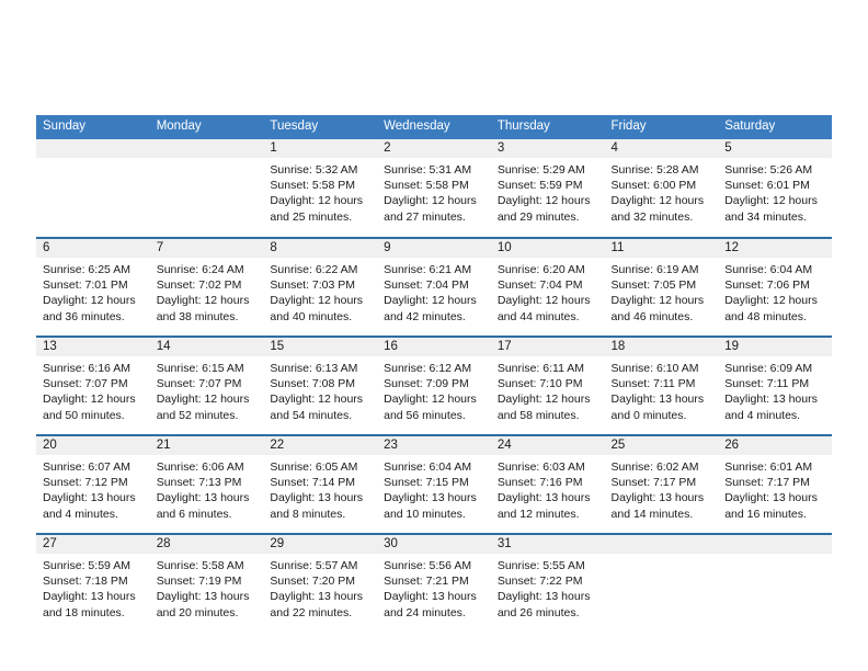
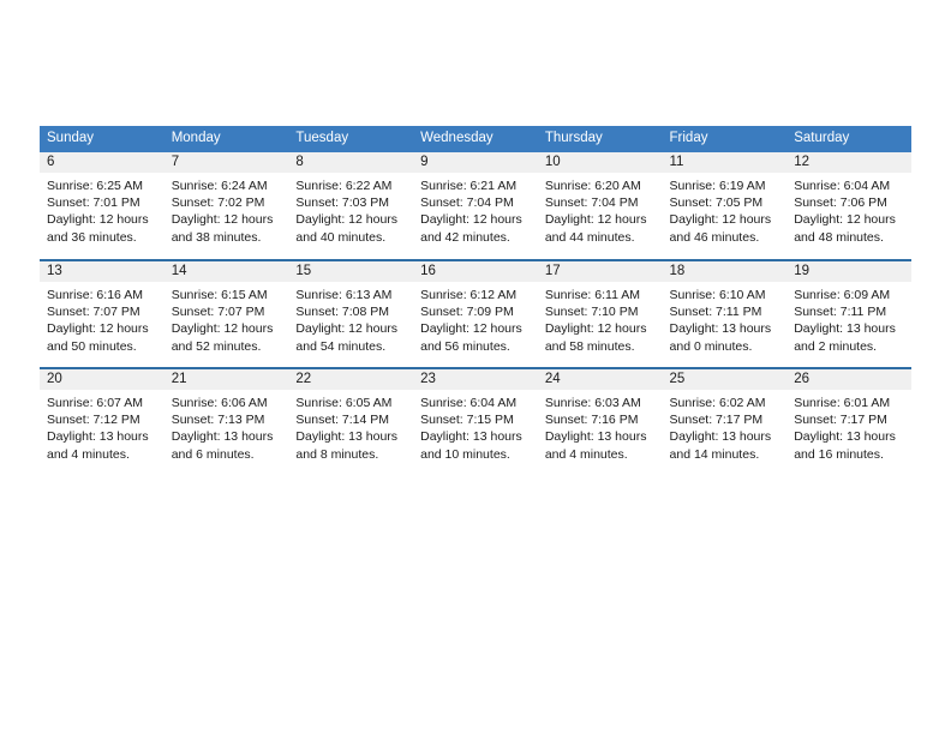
  Sunday	Monday	Tuesday	Wednesday	Thursday	Friday	Saturday
- 		1Sunrise: 5:32 AMSunset: 5:58 PMDaylight: 12 hoursand 25 minutes.	2Sunrise: 5:31 AMSunset: 5:58 PMDaylight: 12 hoursand 27 minutes.	3Sunrise: 5:29 AMSunset: 5:59 PMDaylight: 12 hoursand 29 minutes.	4Sunrise: 5:28 AMSunset: 6:00 PMDaylight: 12 hoursand 32 minutes.	5Sunrise: 5:26 AMSunset: 6:01 PMDaylight: 12 hoursand 34 minutes.
  6Sunrise: 6:25 AMSunset: 7:01 PMDaylight: 12 hoursand 36 minutes.	7Sunrise: 6:24 AMSunset: 7:02 PMDaylight: 12 hoursand 38 minutes.	8Sunrise: 6:22 AMSunset: 7:03 PMDaylight: 12 hoursand 40 minutes.	9Sunrise: 6:21 AMSunset: 7:04 PMDaylight: 12 hoursand 42 minutes.	10Sunrise: 6:20 AMSunset: 7:04 PMDaylight: 12 hoursand 44 minutes.	11Sunrise: 6:19 AMSunset: 7:05 PMDaylight: 12 hoursand 46 minutes.	12Sunrise: 6:04 AMSunset: 7:06 PMDaylight: 12 hoursand 48 minutes.
- 13Sunrise: 6:16 AMSunset: 7:07 PMDaylight: 12 hoursand 50 minutes.	14Sunrise: 6:15 AMSunset: 7:07 PMDaylight: 12 hoursand 52 minutes.	15Sunrise: 6:13 AMSunset: 7:08 PMDaylight: 12 hoursand 54 minutes.	16Sunrise: 6:12 AMSunset: 7:09 PMDaylight: 12 hoursand 56 minutes.	17Sunrise: 6:11 AMSunset: 7:10 PMDaylight: 12 hoursand 58 minutes.	18Sunrise: 6:10 AMSunset: 7:11 PMDaylight: 13 hoursand 0 minutes.	19Sunrise: 6:09 AMSunset: 7:11 PMDaylight: 13 hoursand 4 minutes.
+ 13Sunrise: 6:16 AMSunset: 7:07 PMDaylight: 12 hoursand 50 minutes.	14Sunrise: 6:15 AMSunset: 7:07 PMDaylight: 12 hoursand 52 minutes.	15Sunrise: 6:13 AMSunset: 7:08 PMDaylight: 12 hoursand 54 minutes.	16Sunrise: 6:12 AMSunset: 7:09 PMDaylight: 12 hoursand 56 minutes.	17Sunrise: 6:11 AMSunset: 7:10 PMDaylight: 12 hoursand 58 minutes.	18Sunrise: 6:10 AMSunset: 7:11 PMDaylight: 13 hoursand 0 minutes.	19Sunrise: 6:09 AMSunset: 7:11 PMDaylight: 13 hoursand 2 minutes.
- 20Sunrise: 6:07 AMSunset: 7:12 PMDaylight: 13 hoursand 4 minutes.	21Sunrise: 6:06 AMSunset: 7:13 PMDaylight: 13 hoursand 6 minutes.	22Sunrise: 6:05 AMSunset: 7:14 PMDaylight: 13 hoursand 8 minutes.	23Sunrise: 6:04 AMSunset: 7:15 PMDaylight: 13 hoursand 10 minutes.	24Sunrise: 6:03 AMSunset: 7:16 PMDaylight: 13 hoursand 12 minutes.	25Sunrise: 6:02 AMSunset: 7:17 PMDaylight: 13 hoursand 14 minutes.	26Sunrise: 6:01 AMSunset: 7:17 PMDaylight: 13 hoursand 16 minutes.
+ 20Sunrise: 6:07 AMSunset: 7:12 PMDaylight: 13 hoursand 4 minutes.	21Sunrise: 6:06 AMSunset: 7:13 PMDaylight: 13 hoursand 6 minutes.	22Sunrise: 6:05 AMSunset: 7:14 PMDaylight: 13 hoursand 8 minutes.	23Sunrise: 6:04 AMSunset: 7:15 PMDaylight: 13 hoursand 10 minutes.	24Sunrise: 6:03 AMSunset: 7:16 PMDaylight: 13 hoursand 4 minutes.	25Sunrise: 6:02 AMSunset: 7:17 PMDaylight: 13 hoursand 14 minutes.	26Sunrise: 6:01 AMSunset: 7:17 PMDaylight: 13 hoursand 16 minutes.
- 27Sunrise: 5:59 AMSunset: 7:18 PMDaylight: 13 hoursand 18 minutes.	28Sunrise: 5:58 AMSunset: 7:19 PMDaylight: 13 hoursand 20 minutes.	29Sunrise: 5:57 AMSunset: 7:20 PMDaylight: 13 hoursand 22 minutes.	30Sunrise: 5:56 AMSunset: 7:21 PMDaylight: 13 hoursand 24 minutes.	31Sunrise: 5:55 AMSunset: 7:22 PMDaylight: 13 hoursand 26 minutes.
